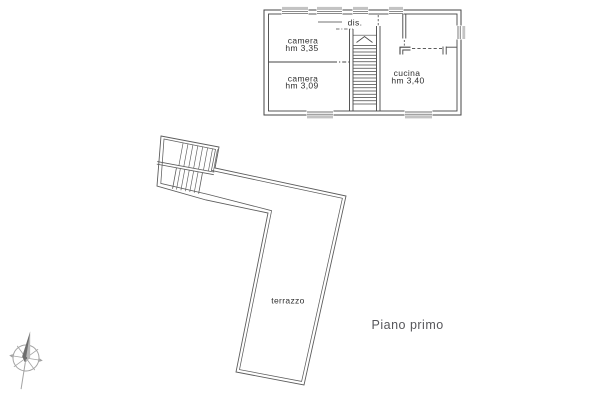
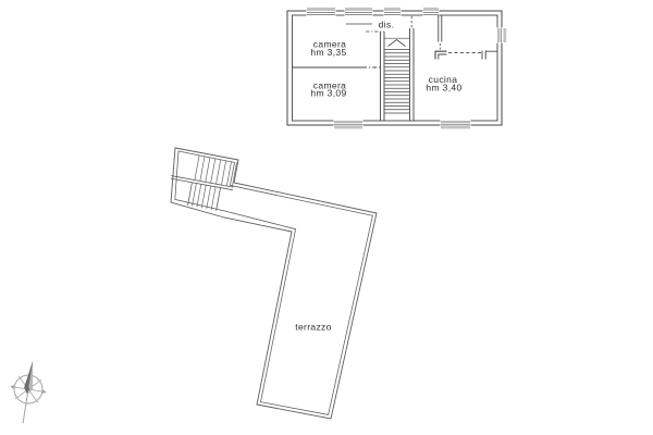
  camera
  hm 3,35
  camera
  hm 3,09
  cucina
  hm 3,40
  dis.
  terrazzo
- Piano primo
